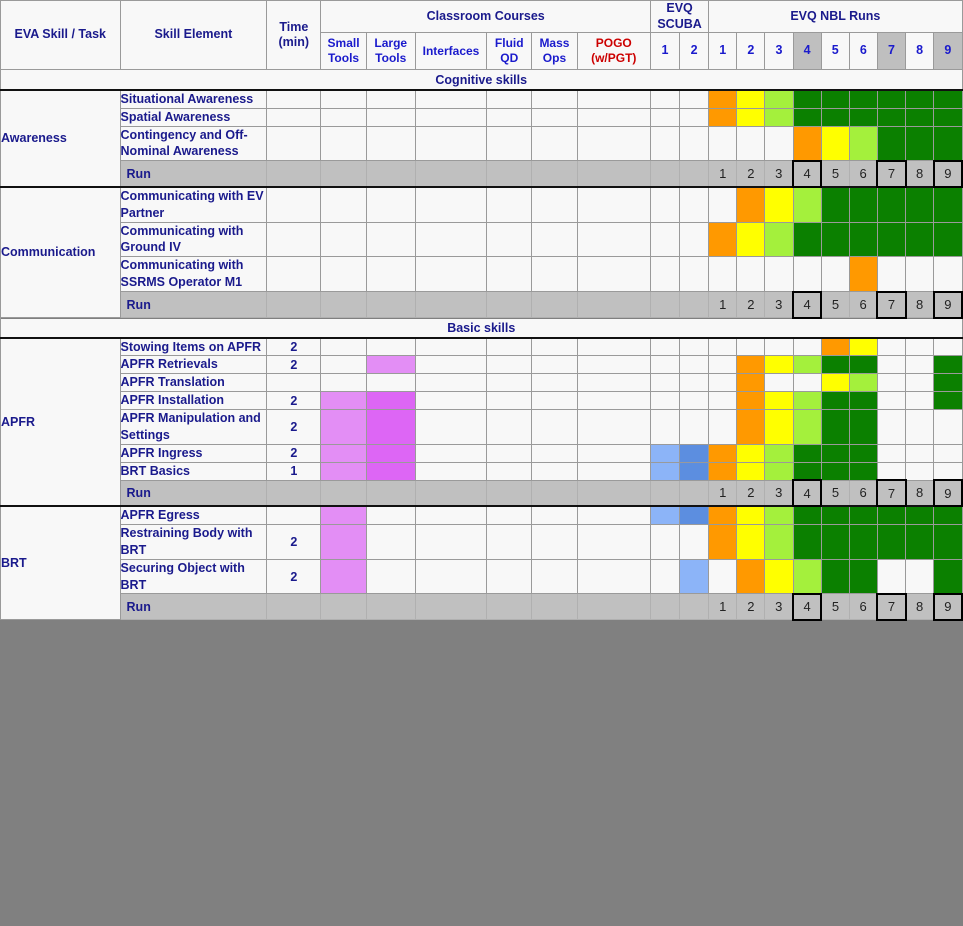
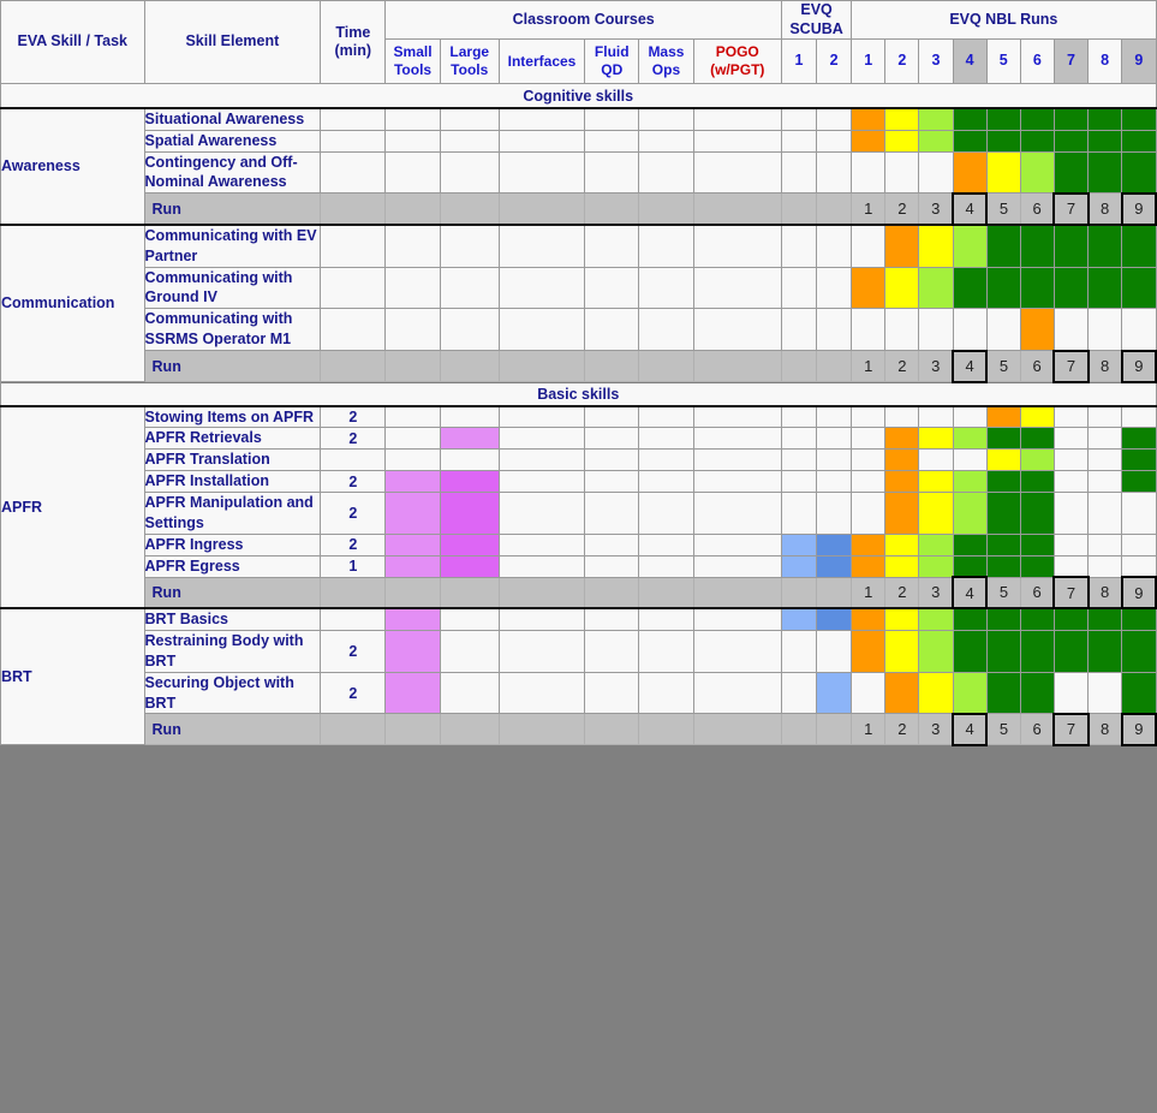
  EVA Skill / Task	Skill Element	Time (min)	Classroom Courses	EVQ SCUBA	EVQ NBL Runs
  SmallTools	LargeTools	Interfaces	FluidQD	MassOps	POGO(w/PGT)	1	2	1	2	3	4	5	6	7	8	9
  Cognitive skills
  Awareness	Situational Awareness
  Spatial Awareness
  Contingency and Off-Nominal Awareness
  Run										1	2	3	4	5	6	7	8	9
  Communication	Communicating with EV Partner
  Communicating with Ground IV
  Communicating with SSRMS Operator M1
  Run										1	2	3	4	5	6	7	8	9
  Basic skills
  APFR	Stowing Items on APFR	2
  APFR Retrievals	2
  APFR Translation
  APFR Installation	2
  APFR Manipulation and Settings	2
  APFR Ingress	2
- BRT Basics	1
+ APFR Egress	1
  Run										1	2	3	4	5	6	7	8	9
- BRT	APFR Egress
+ BRT	BRT Basics
  Restraining Body with BRT	2
  Securing Object with BRT	2
  Run										1	2	3	4	5	6	7	8	9
